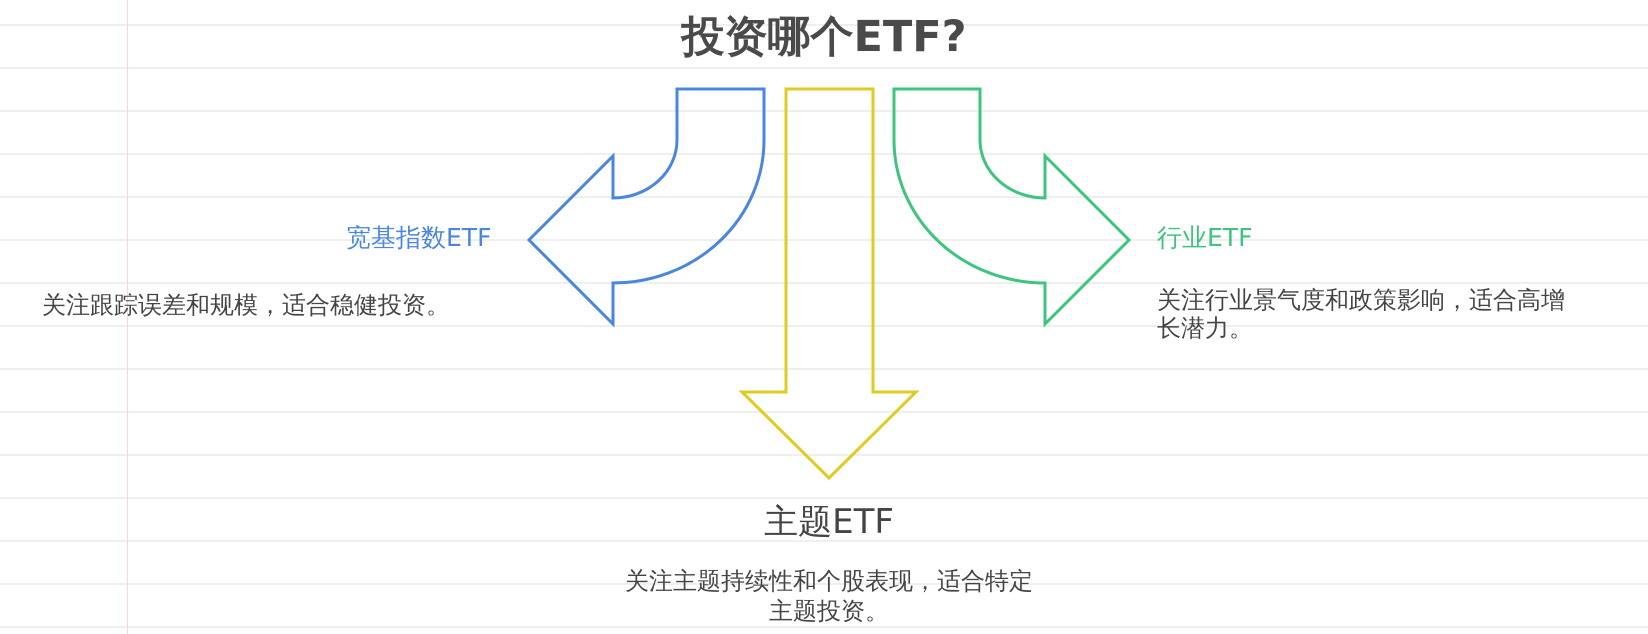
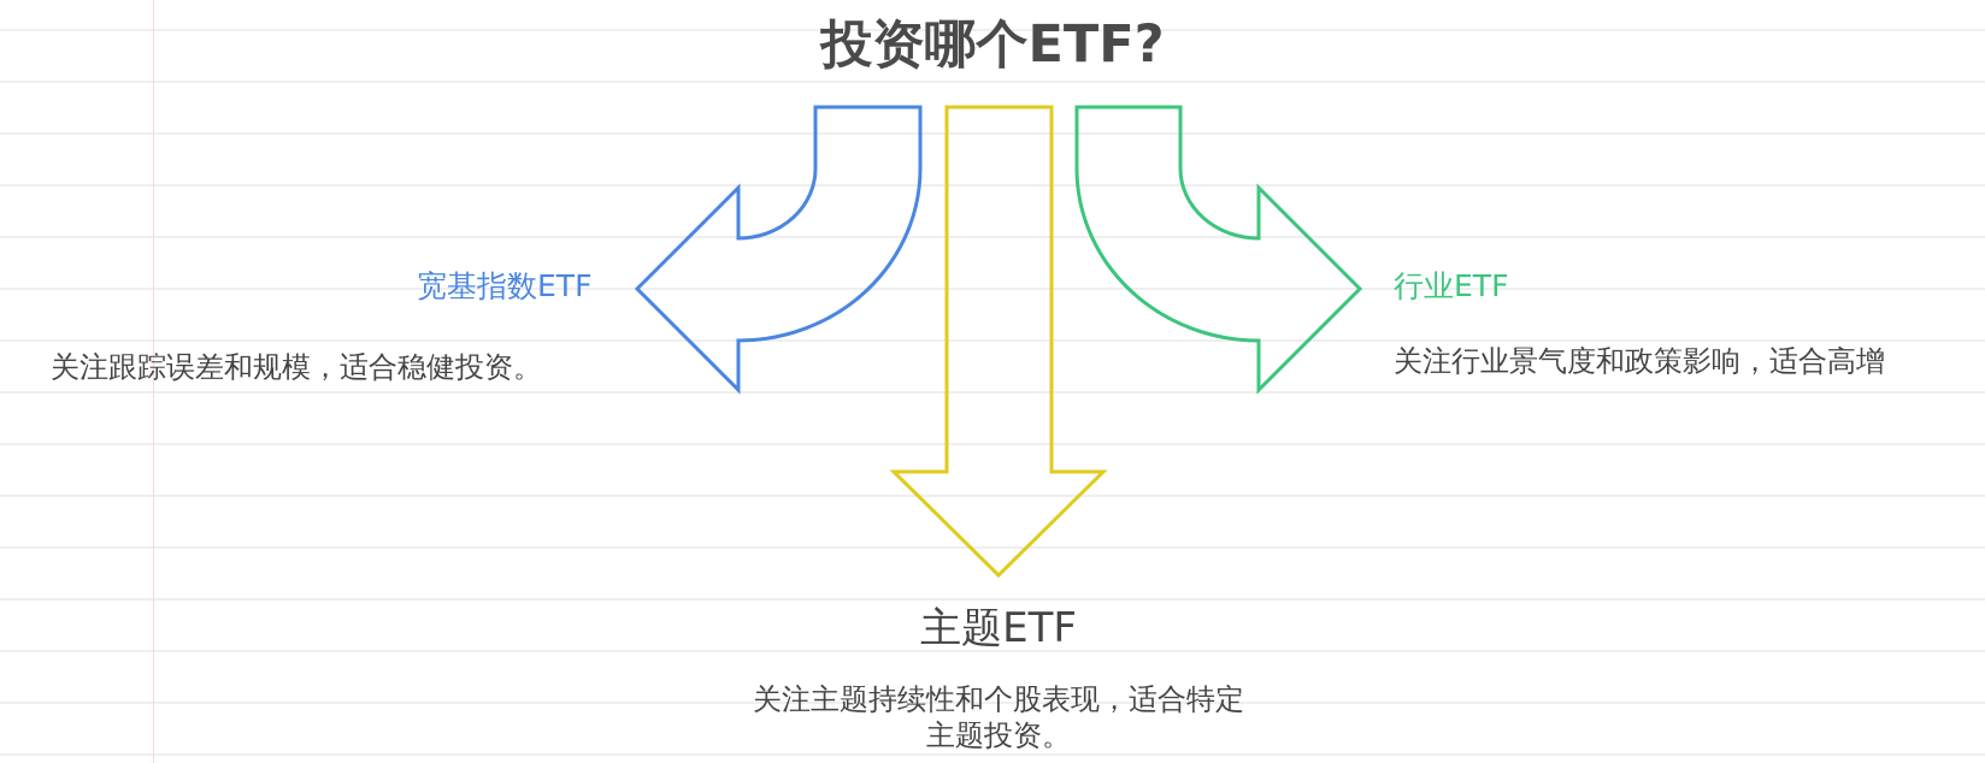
  投资哪个ETF?
  宽基指数ETF
  关注跟踪误差和规模，适合稳健投资。
  行业ETF
  关注行业景气度和政策影响，适合高增
- 长潜力。
  主题ETF
  关注主题持续性和个股表现，适合特定
  主题投资。
